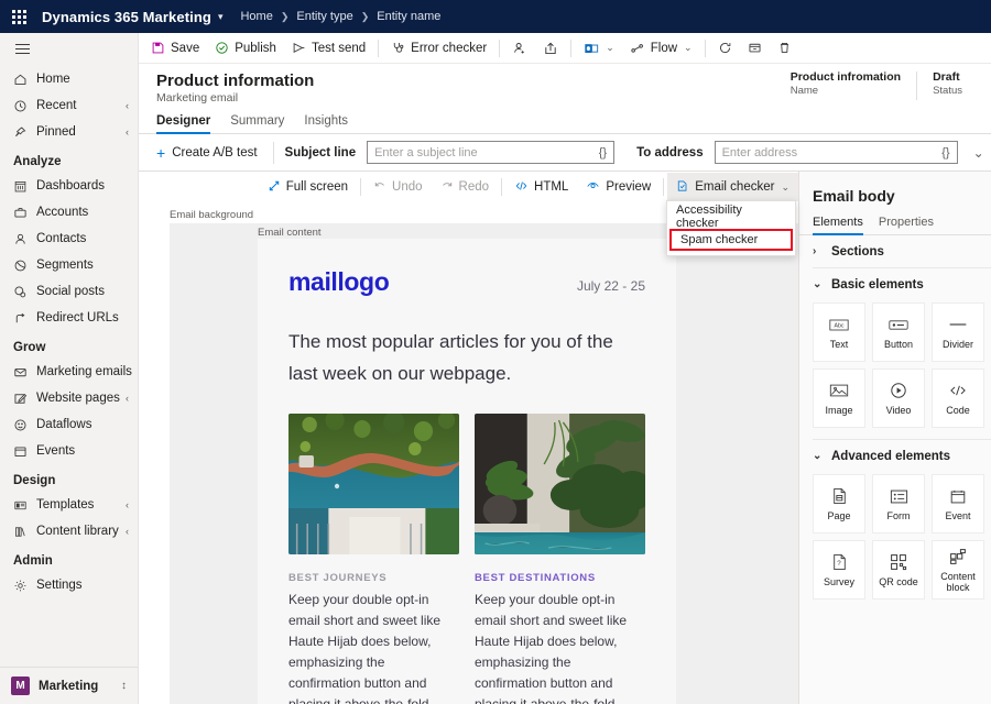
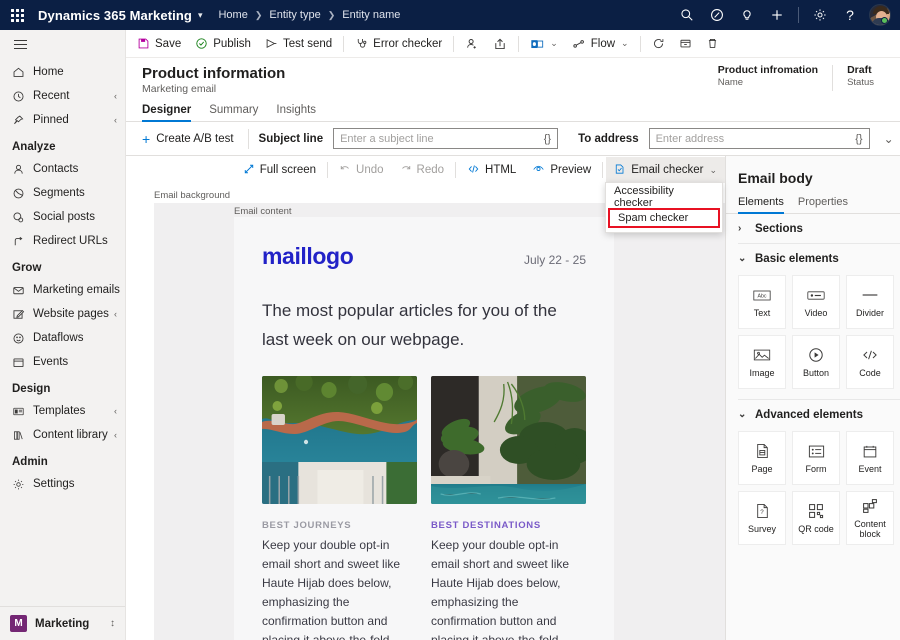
  Dynamics 365 Marketing
  ▾
  Home
  ❯
  Entity type
  ❯
  Entity name
+ ?
  Home
  Recent
  ‹
  Pinned
  ‹
  Analyze
- Dashboards
- Accounts
  Contacts
  Segments
  Social posts
  Redirect URLs
  Grow
  Marketing emails
  Website pages
  ‹
  Dataflows
  Events
  Design
  Templates
  ‹
  Content library
  ‹
  Admin
  Settings
  M
  Marketing
  ↕
  Save
  Publish
  Test send
  Error checker
  ⌄
  Flow
  ⌄
  Product information
  Marketing email
  Product infromation
  Name
  Draft
  Status
  Designer
  Summary
  Insights
  +
  Create A/B test
  Subject line
  Enter a subject line
  {}
  To address
  Enter address
  {}
  ⌄
  Full screen
  Undo
  Redo
  HTML
  Preview
  Email checker
  ⌄
  Accessibility checker
  Spam checker
  Email background
  Email content
  maillogo
  July 22 - 25
  The most popular articles for you of the last week on our webpage.
  BEST JOURNEYS
  Keep your double opt-in email short and sweet like Haute Hijab does below, emphasizing the confirmation button and
  BEST DESTINATIONS
  Keep your double opt-in email short and sweet like Haute Hijab does below, emphasizing the confirmation button and
  Email body
  Elements
  Properties
  ›
  Sections
  ⌄
  Basic elements
  Text
- Button
+ Video
  Divider
  Image
- Video
+ Button
  Code
  ⌄
  Advanced elements
  Page
  Form
  Event
  Survey
  QR code
  Content block
